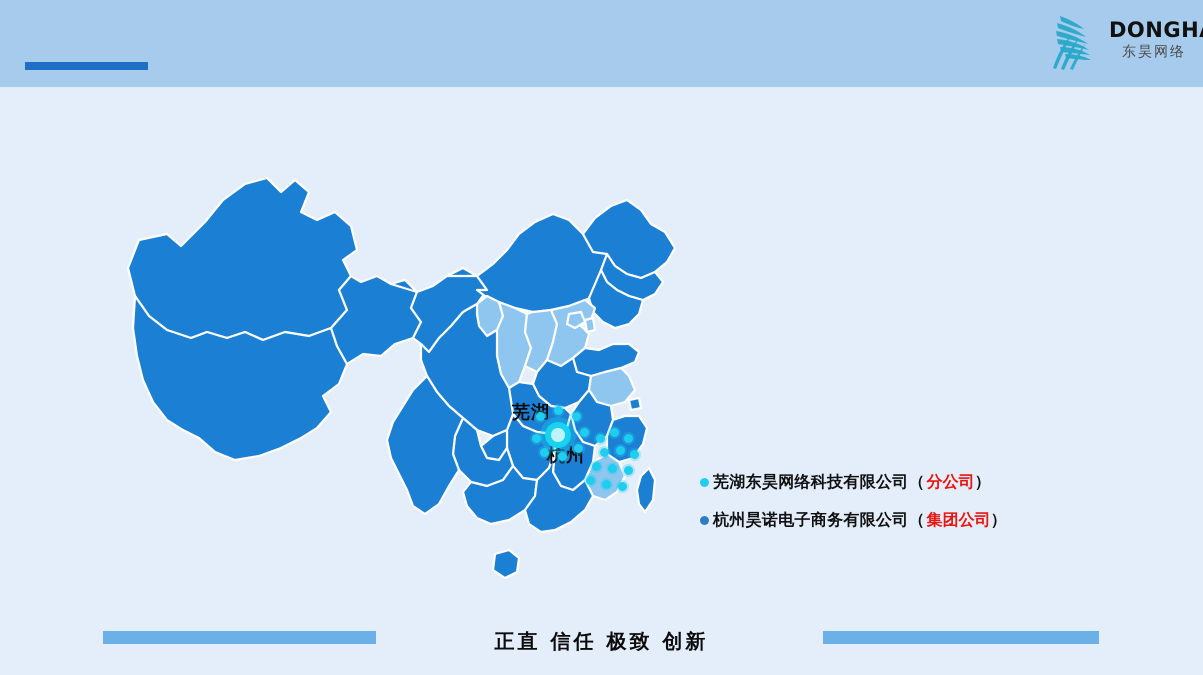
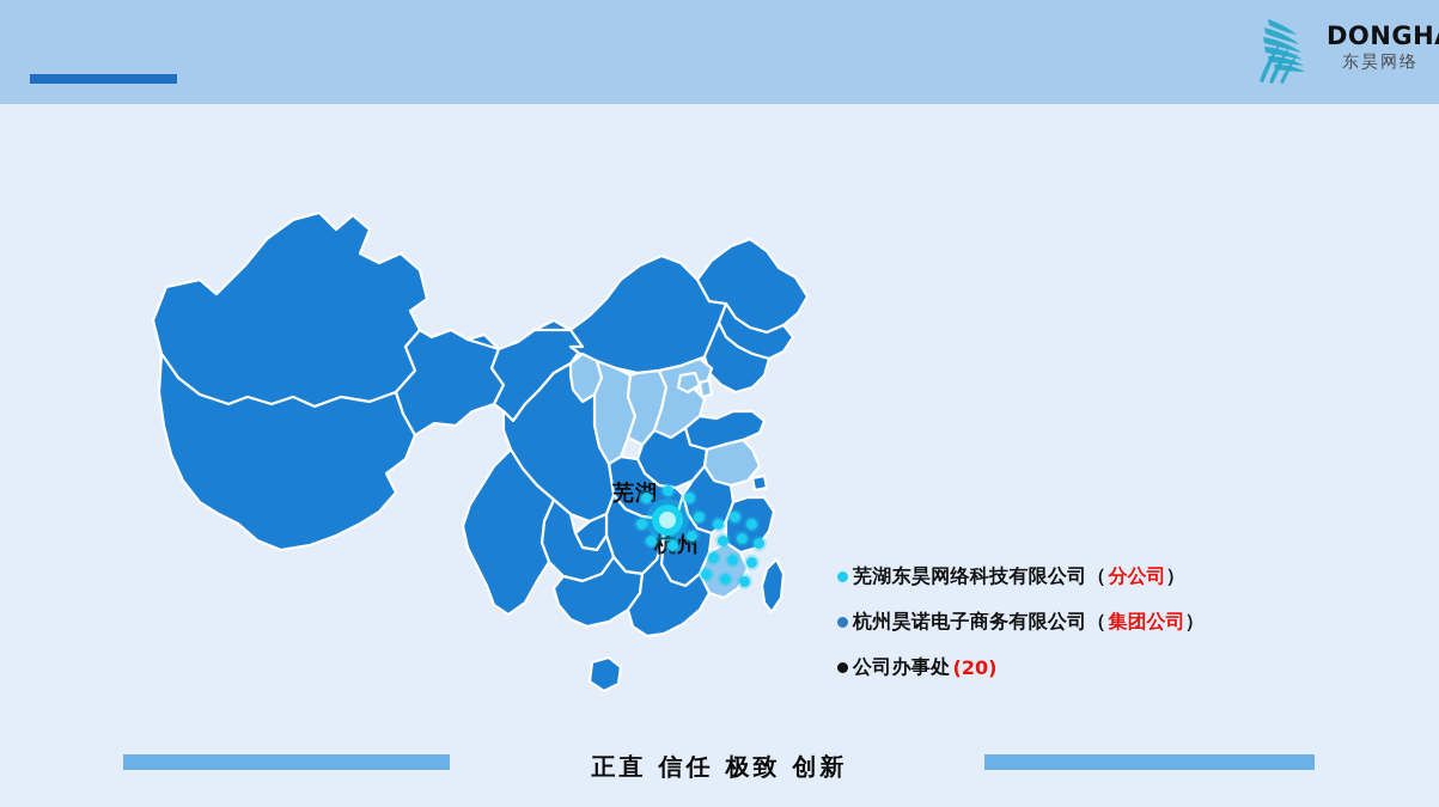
  DONGH
  东昊网络
  杭州
  芜湖东昊网络科技有限公司
  （
  分公司
  ）
  杭州昊诺电子商务有限公司
  （
  集团公司
  ）
+ 公司办事处
+ (20)
  正直 信任 极致 创新
